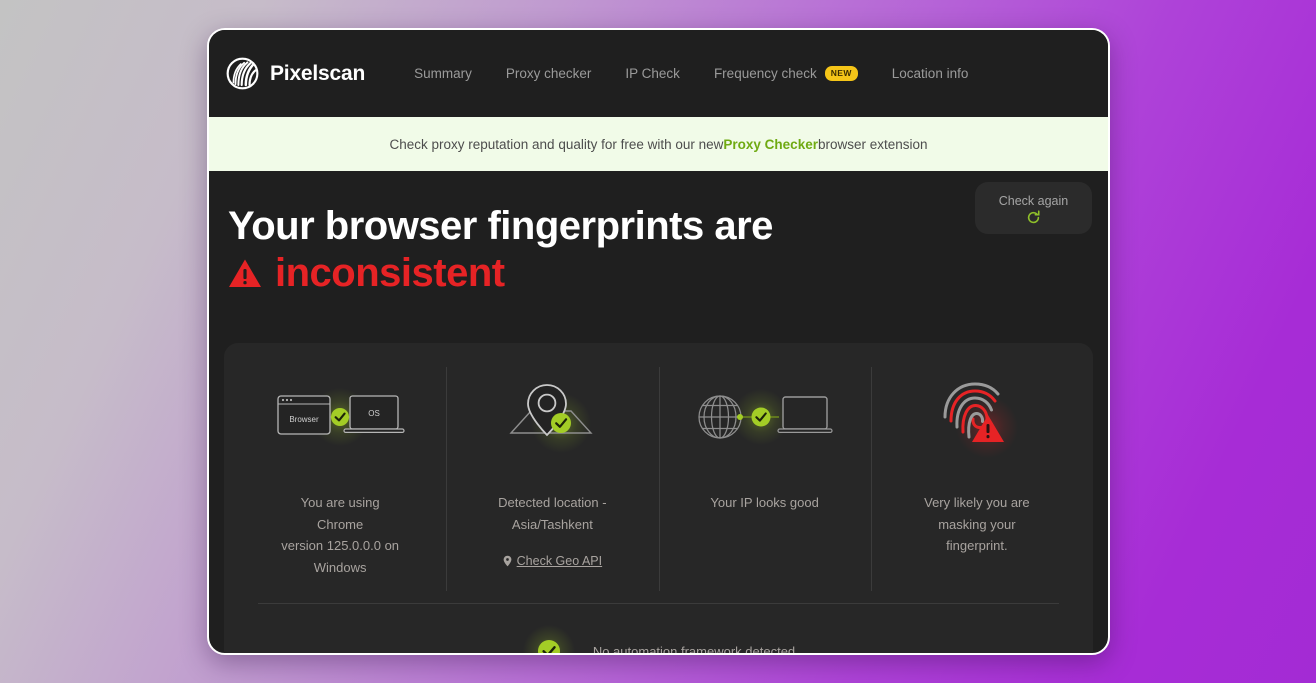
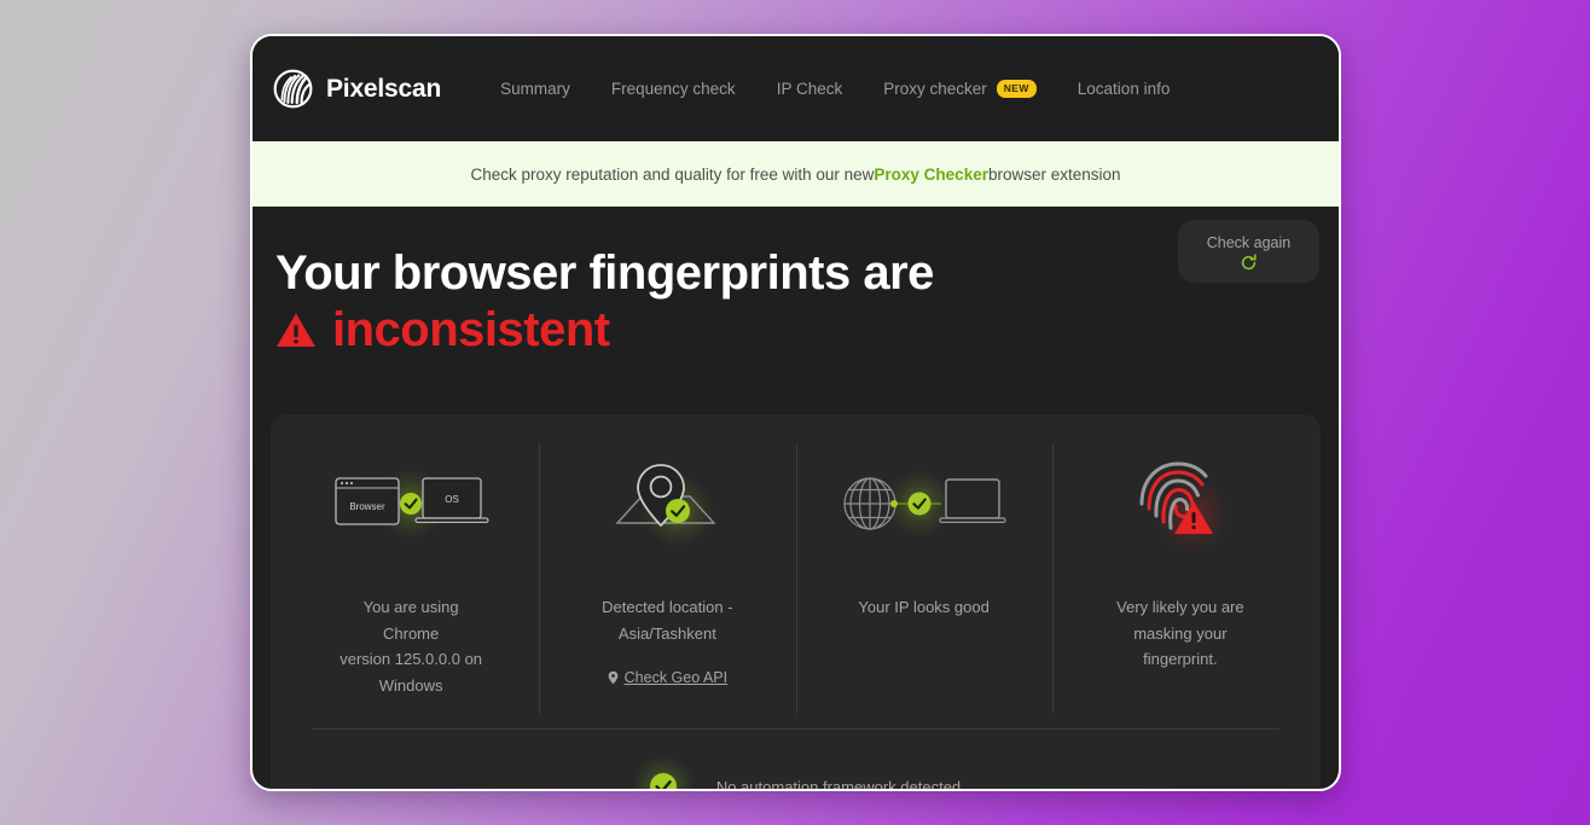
  Pixelscan
  Summary
- Proxy checker
+ Frequency check
  IP Check
- Frequency check
+ Proxy checker
  NEW
  Location info
  Check proxy reputation and quality for free with our new
  Proxy Checker
  browser extension
  Your browser fingerprints are
  inconsistent
  Check again
  Browser
  OS
  You are using
  Chrome
  version 125.0.0.0 on
  Windows
  Detected location -
  Asia/Tashkent
  Check Geo API
  Your IP looks good
  Very likely you are
  masking your
  fingerprint.
  No automation framework detected
